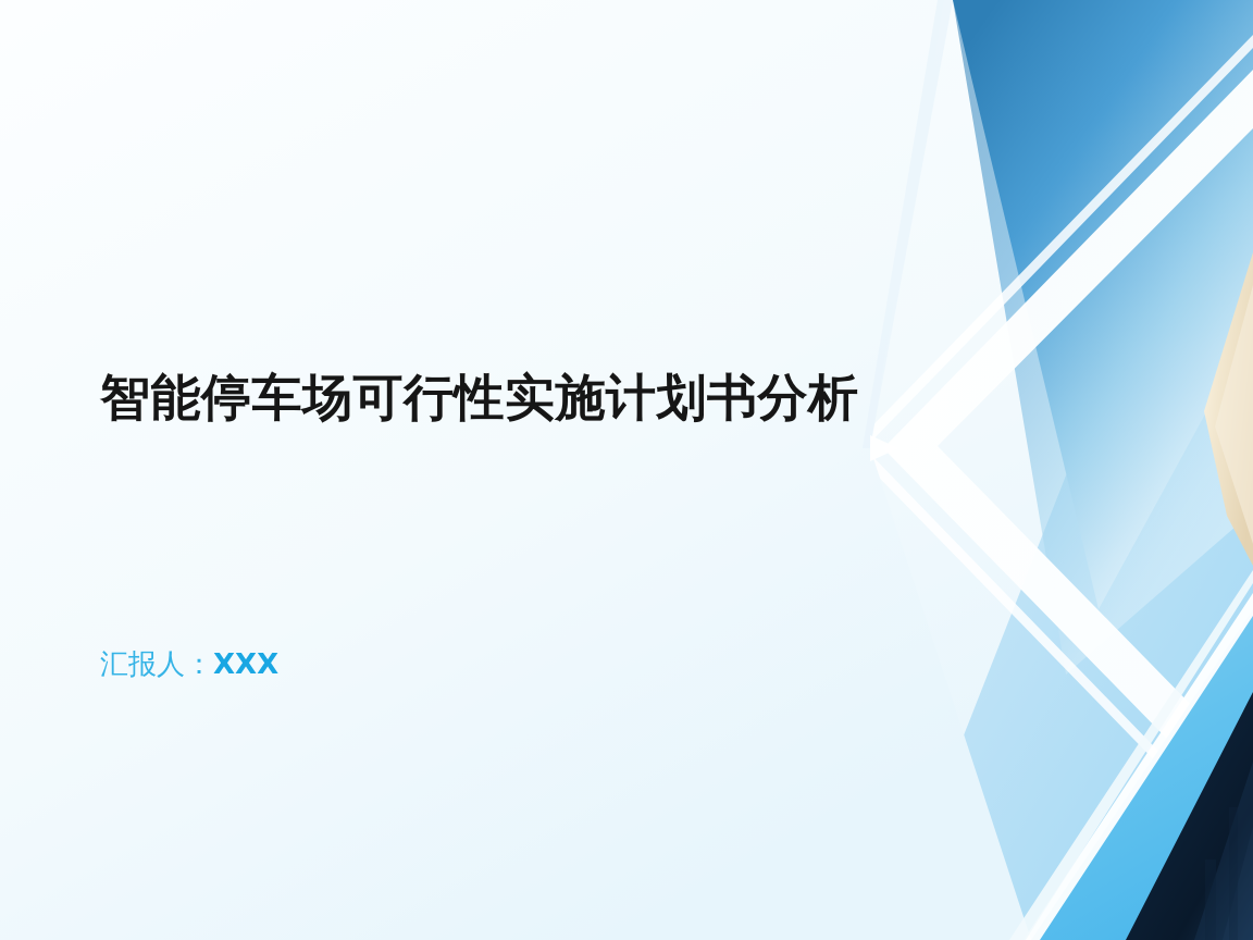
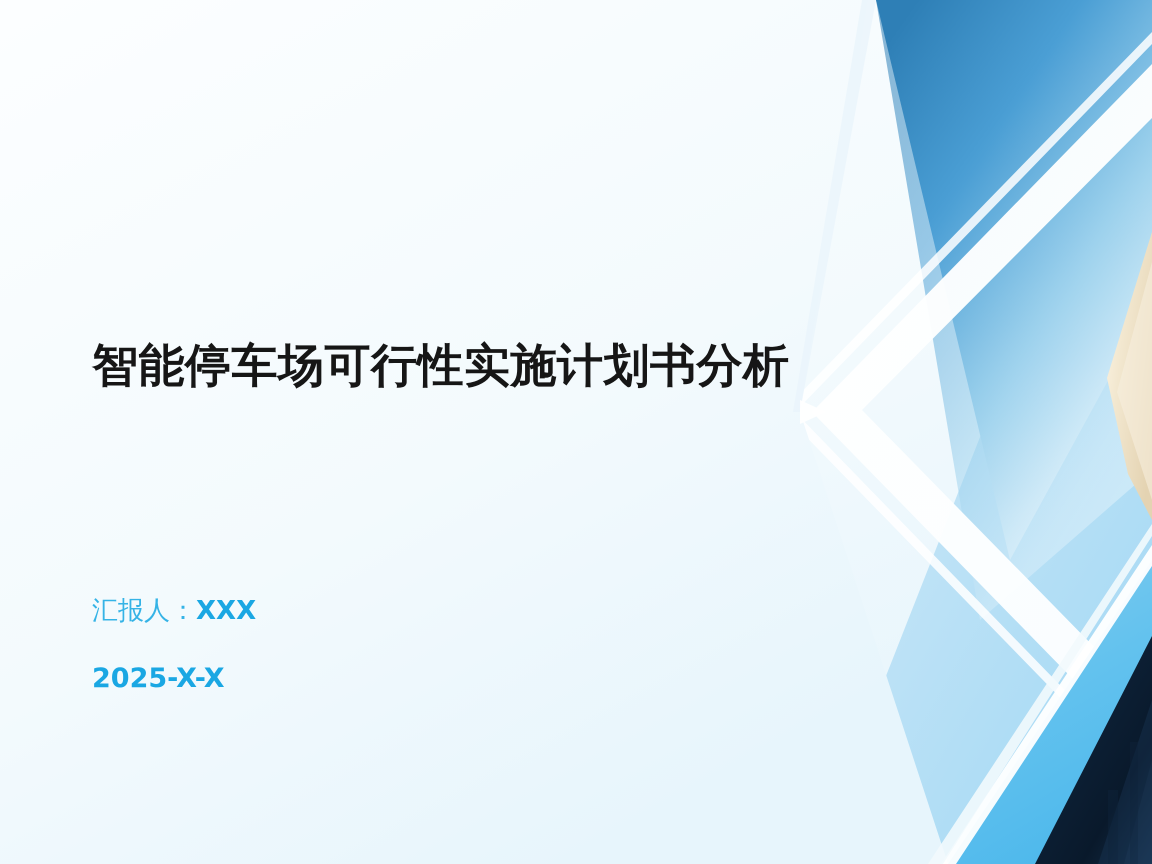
  智能停车场可行性实施计划书分析
  汇报人：XXX
+ 2025-X-X
